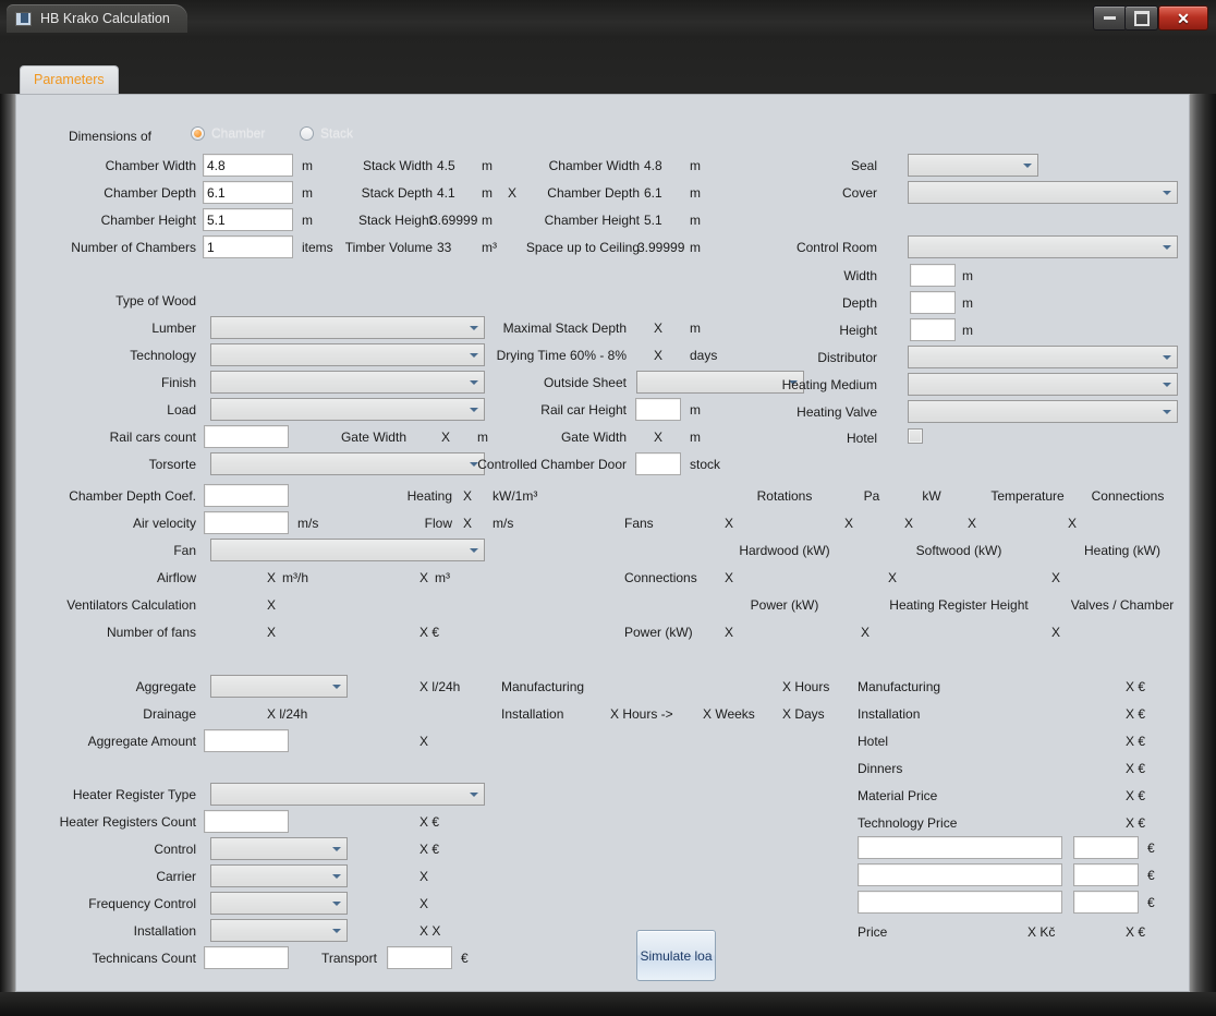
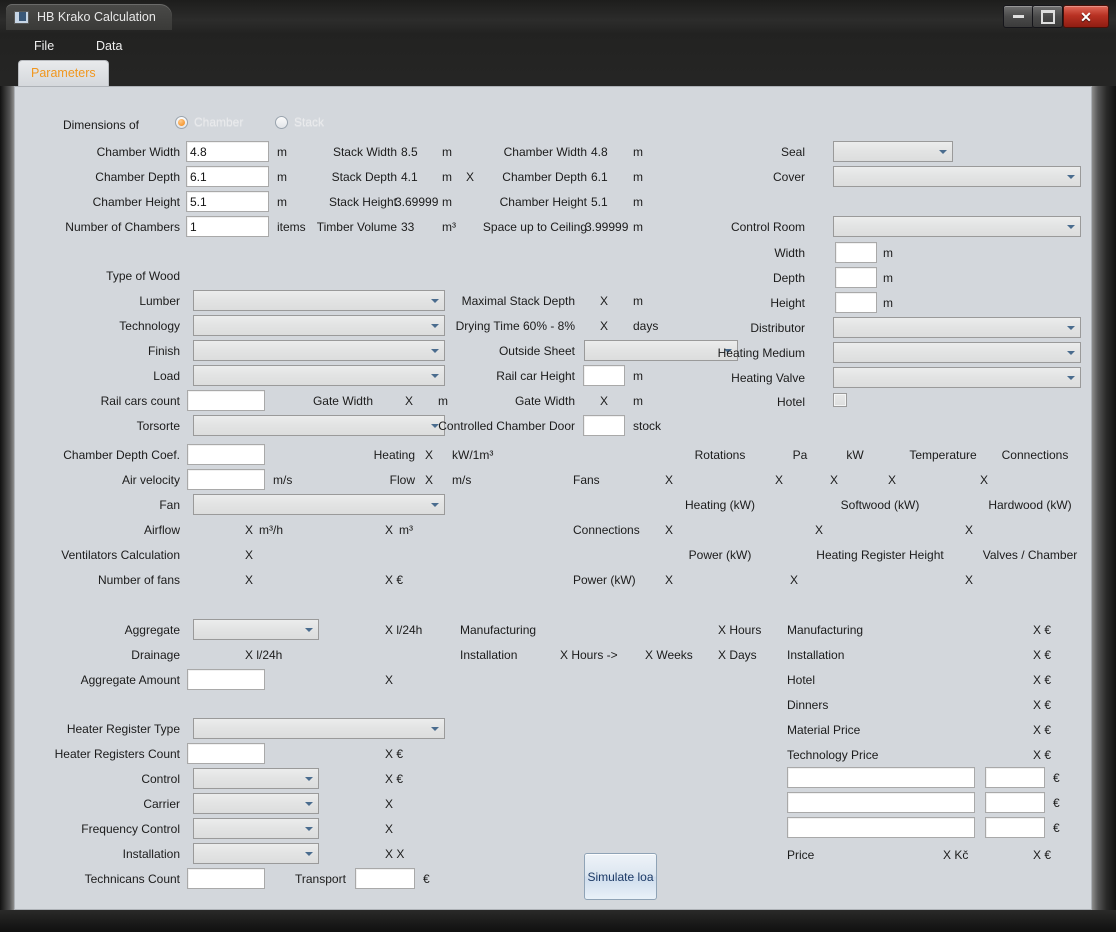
  HB Krako Calculation
  ✕
+ File
+ Data
  Parameters
  Dimensions of
  Chamber Width
  4.8
  m
  Chamber Depth
  6.1
  m
  Chamber Height
  5.1
  m
  Number of Chambers
  1
  items
  Stack Width
- 4.5
+ 8.5
  m
  Stack Depth
  4.1
  m
  X
  Stack Height
  3.69999
  m
  Timber Volume
  33
  m³
  Chamber Width
  4.8
  m
  Chamber Depth
  6.1
  m
  Chamber Height
  5.1
  m
  Space up to Ceiling
  3.99999
  m
  Type of Wood
  Lumber
  Technology
  Finish
  Load
  Rail cars count
  Gate Width
  X
  m
  Torsorte
  Chamber Depth Coef.
  Air velocity
  m/s
  Fan
  Airflow
  X
  m³/h
  X
  m³
  Ventilators Calculation
  X
  Number of fans
  X
  X €
  Maximal Stack Depth
  X
  m
  Drying Time 60% - 8%
  X
  days
  Outside Sheet
  Rail car Height
  m
  Gate Width
  X
  m
  Controlled Chamber Door
  stock
  Heating
  X
  kW/1m³
  Flow
  X
  m/s
  Rotations
  Pa
  kW
  Temperature
  Connections
  Fans
  X
  X
  X
  X
  X
- Hardwood (kW)
+ Heating (kW)
  Softwood (kW)
- Heating (kW)
+ Hardwood (kW)
  Connections
  X
  X
  X
  Power (kW)
  Heating Register Height
  Valves / Chamber
  Power (kW)
  X
  X
  X
  Seal
  Cover
  Control Room
  Width
  m
  Depth
  m
  Height
  m
  Distributor
  Heating Medium
  Heating Valve
  Hotel
  Aggregate
  X l/24h
  Drainage
  X l/24h
  Aggregate Amount
  X
  Manufacturing
  X Hours
  Installation
  X Hours ->
  X Weeks
  X Days
  Manufacturing
  X €
  Installation
  X €
  Hotel
  X €
  Dinners
  X €
  Material Price
  X €
  Technology Price
  X €
  €
  €
  €
  Price
  X Kč
  X €
  Heater Register Type
  Heater Registers Count
  X €
  Control
  X €
  Carrier
  X
  Frequency Control
  X
  Installation
  X X
  Technicans Count
  Transport
  €
  Simulate loa
